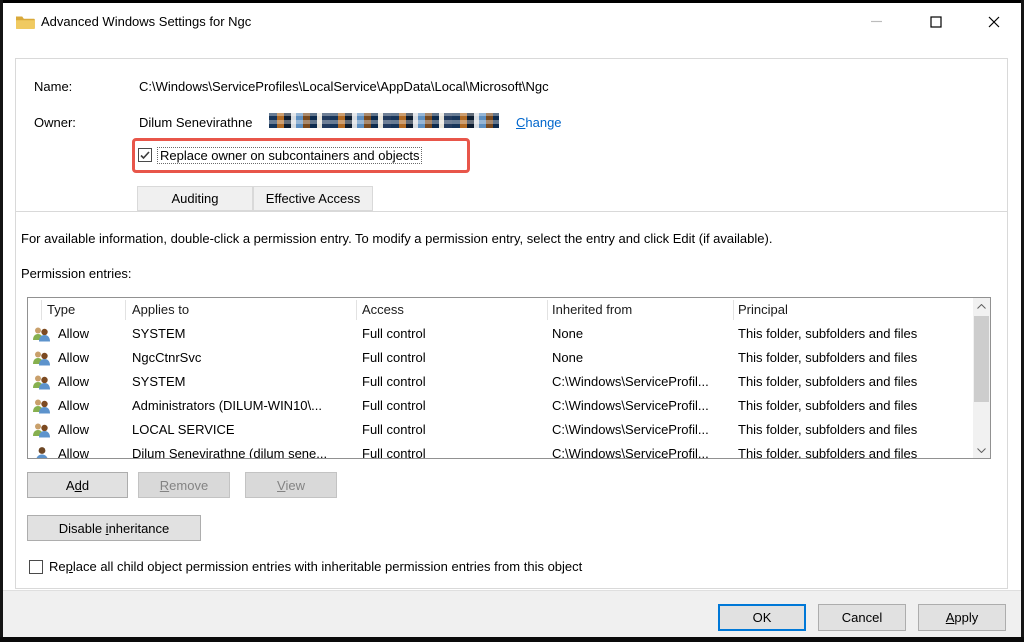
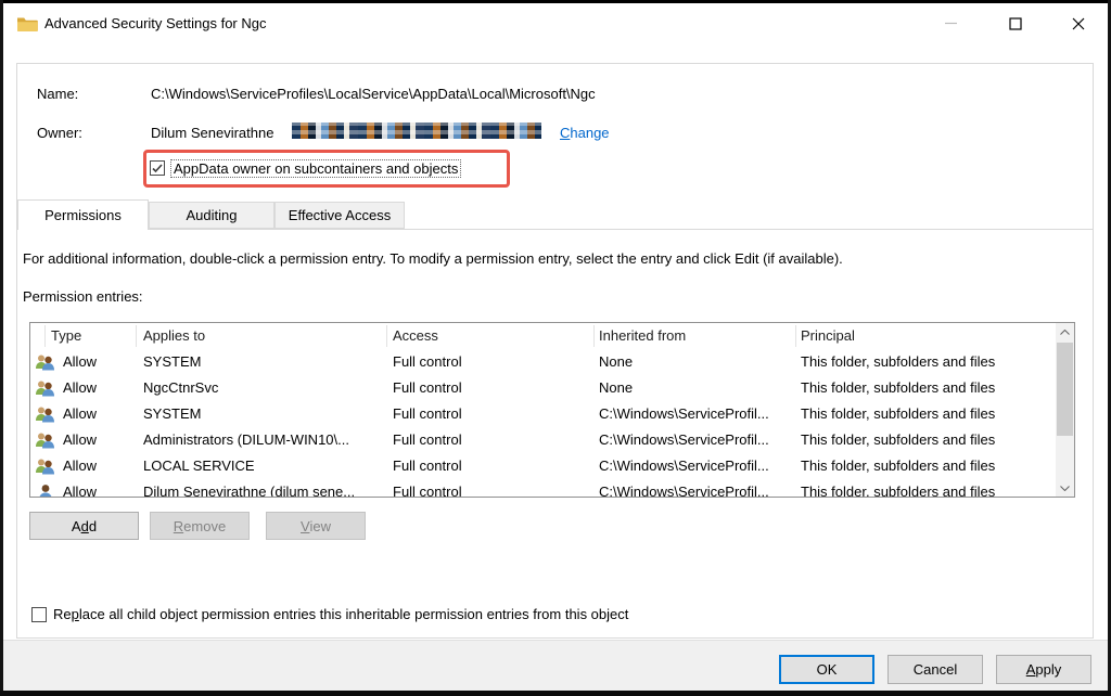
- Advanced Windows Settings for Ngc
+ Advanced Security Settings for Ngc
  Name:
  C:\Windows\ServiceProfiles\LocalService\AppData\Local\Microsoft\Ngc
  Owner:
  Dilum Senevirathne
  Change
- Replace owner on subcontainers and objects
+ AppData owner on subcontainers and objects
+ Permissions
  Auditing
  Effective Access
- For available information, double-click a permission entry. To modify a permission entry, select the entry and click Edit (if available).
+ For additional information, double-click a permission entry. To modify a permission entry, select the entry and click Edit (if available).
  Permission entries:
  Type
  Applies to
  Access
  Inherited from
  Principal
  Allow
  SYSTEM
  Full control
  None
  This folder, subfolders and files
  Allow
  NgcCtnrSvc
  Full control
  None
  This folder, subfolders and files
  Allow
  SYSTEM
  Full control
  C:\Windows\ServiceProfil...
  This folder, subfolders and files
  Allow
  Administrators (DILUM-WIN10\...
  Full control
  C:\Windows\ServiceProfil...
  This folder, subfolders and files
  Allow
  LOCAL SERVICE
  Full control
  C:\Windows\ServiceProfil...
  This folder, subfolders and files
  Allow
  Dilum Senevirathne (dilum sene...
  Full control
  C:\Windows\ServiceProfil...
  This folder, subfolders and files
  Add
  Remove
  View
- Disable inheritance
- Replace all child object permission entries with inheritable permission entries from this object
+ Replace all child object permission entries this inheritable permission entries from this object
  OK
  Cancel
  Apply
